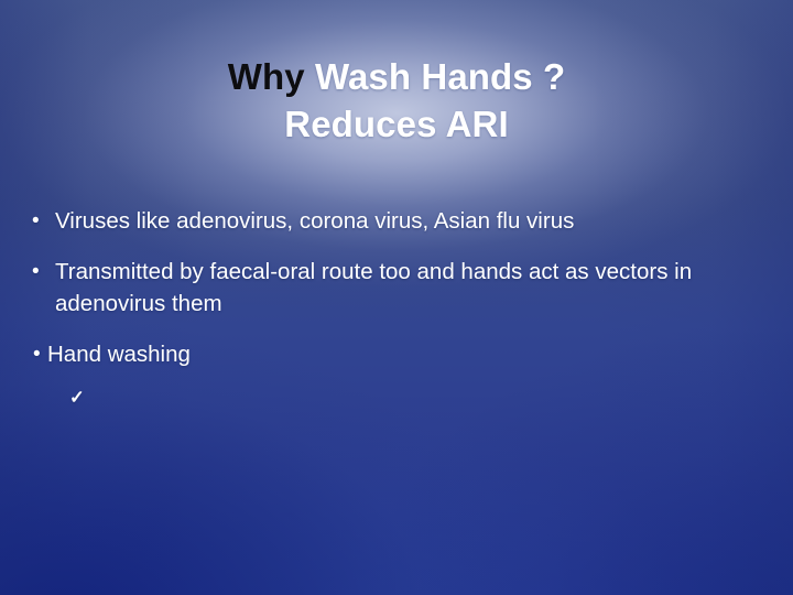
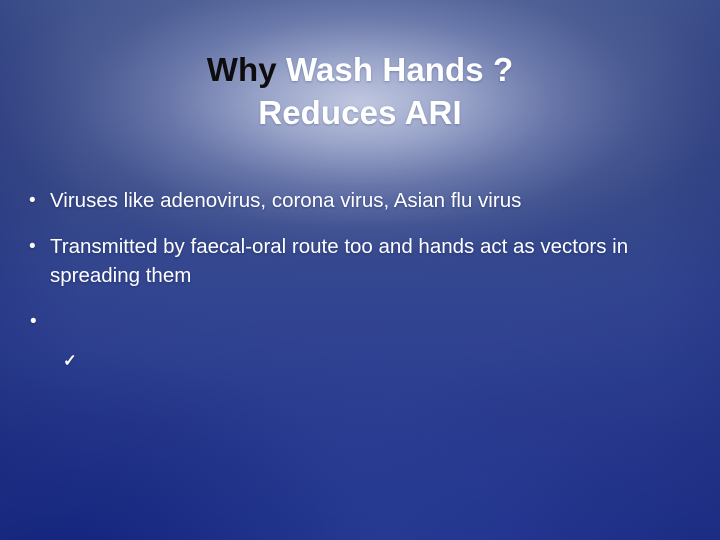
  Why Wash Hands ?
  Reduces ARI
  Viruses like adenovirus, corona virus, Asian flu virus
- Transmitted by faecal-oral route too and hands act as vectors in adenovirus them
+ Transmitted by faecal-oral route too and hands act as vectors in spreading them
- Hand washing
